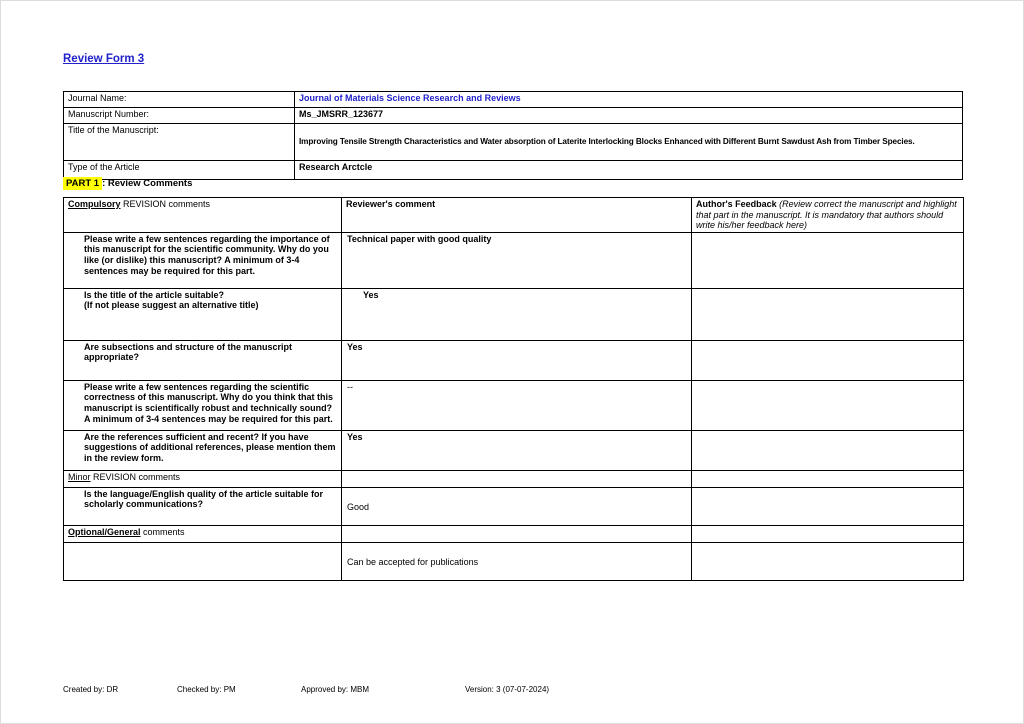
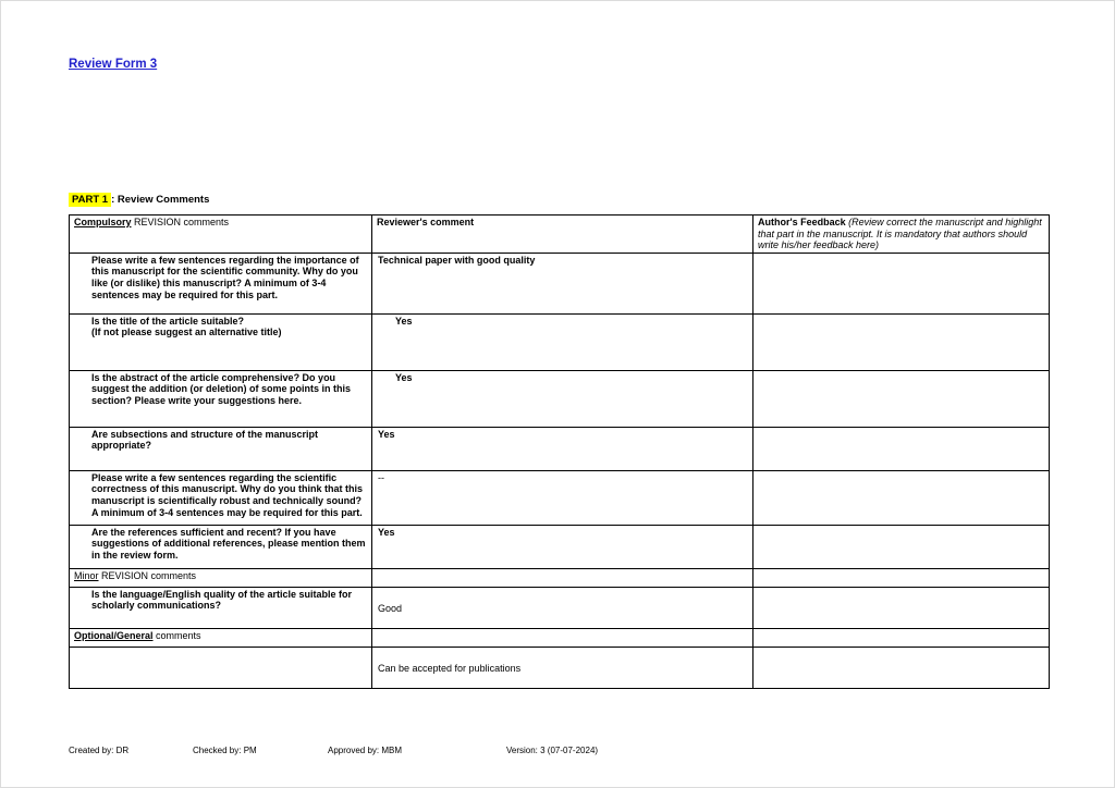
  Review Form 3
- Journal Name:	Journal of Materials Science Research and Reviews
- Manuscript Number:	Ms_JMSRR_123677
- Title of the Manuscript:	Improving Tensile Strength Characteristics and Water absorption of Laterite Interlocking Blocks Enhanced with Different Burnt Sawdust Ash from Timber Species.
- Type of the Article	Research Arctcle
  PART 1 : Review Comments
  Compulsory REVISION comments	Reviewer's comment	Author's Feedback (Review correct the manuscript and highlight that part in the manuscript. It is mandatory that authors should write his/her feedback here)
  Please write a few sentences regarding the importance of this manuscript for the scientific community. Why do you like (or dislike) this manuscript? A minimum of 3-4 sentences may be required for this part.	Technical paper with good quality
  Is the title of the article suitable? (If not please suggest an alternative title)	Yes
+ Is the abstract of the article comprehensive? Do you suggest the addition (or deletion) of some points in this section? Please write your suggestions here.	Yes
  Are subsections and structure of the manuscript appropriate?	Yes
  Please write a few sentences regarding the scientific correctness of this manuscript. Why do you think that this manuscript is scientifically robust and technically sound? A minimum of 3-4 sentences may be required for this part.	--
  Are the references sufficient and recent? If you have suggestions of additional references, please mention them in the review form.	Yes
  Minor REVISION comments
  Is the language/English quality of the article suitable for scholarly communications?	Good
  Optional/General comments
  	Can be accepted for publications
  Created by: DR
  Checked by: PM
  Approved by: MBM
  Version: 3 (07-07-2024)
